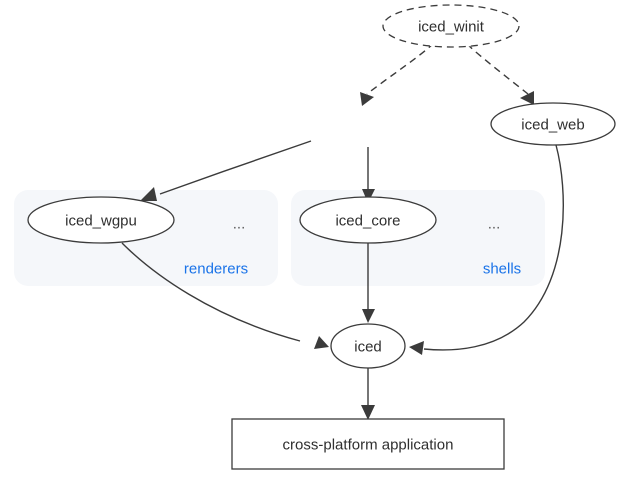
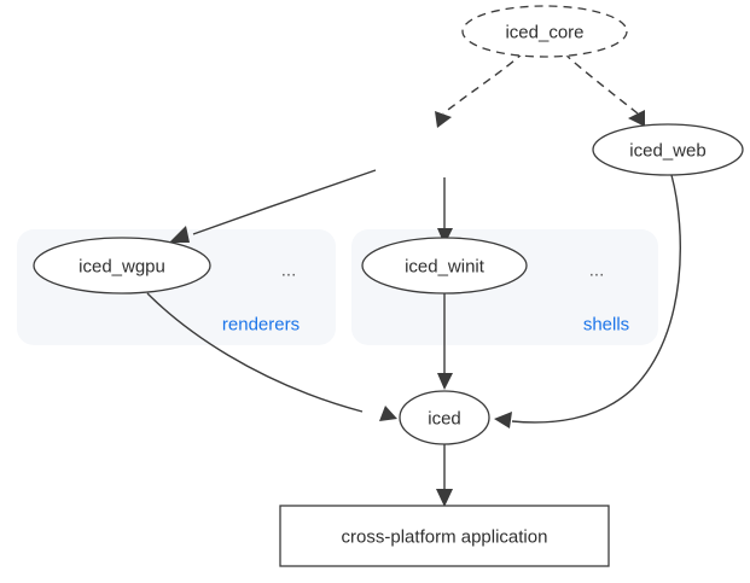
  renderers
  ...
  shells
  ...
- iced_winit
+ iced_core
  iced_web
  iced_wgpu
- iced_core
+ iced_winit
  iced
  cross-platform application
